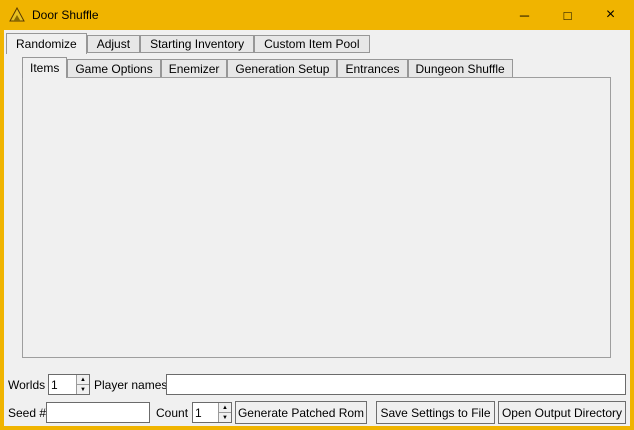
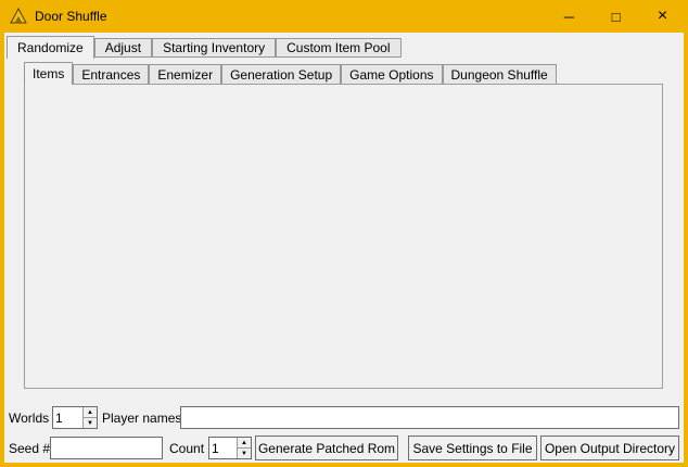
  Door Shuffle
  ─
  □
  ×
  Randomize
  Adjust
  Starting Inventory
  Custom Item Pool
  Items
- Game Options
+ Entrances
  Enemizer
  Generation Setup
- Entrances
+ Game Options
  Dungeon Shuffle
  Worlds
  1
  Player names
  Seed #
  Count
  1
  Generate Patched Rom
  Save Settings to File
  Open Output Directory
